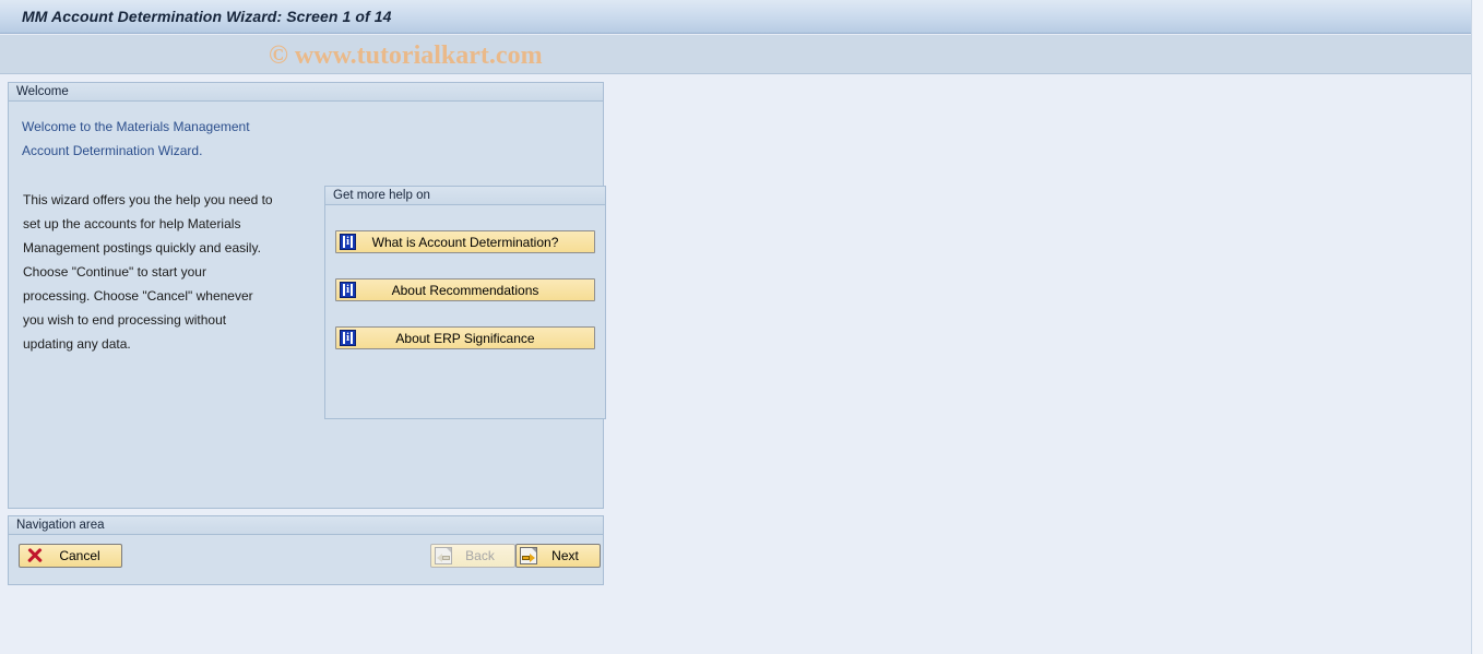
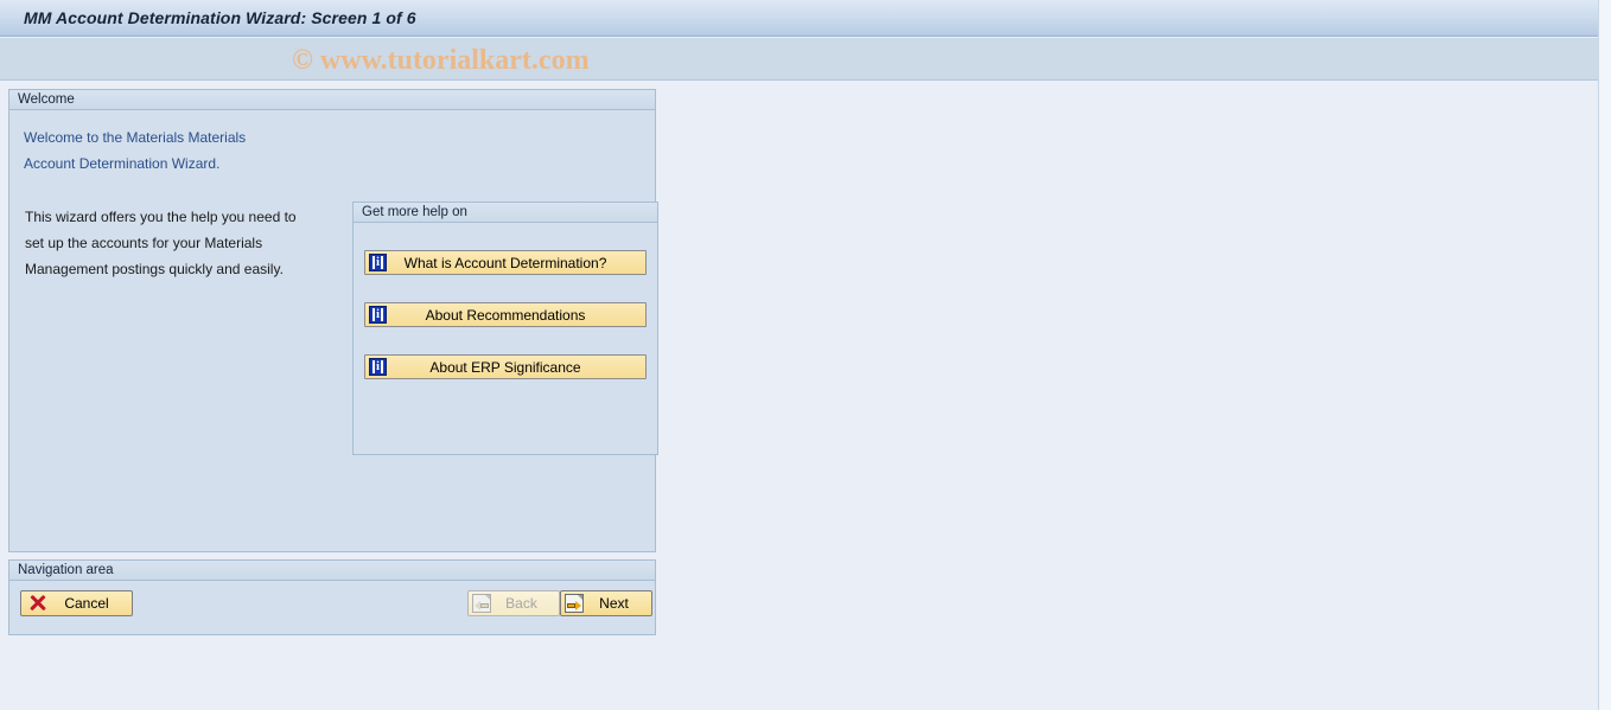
- MM Account Determination Wizard: Screen 1 of 14
+ MM Account Determination Wizard: Screen 1 of 6
  © www.tutorialkart.com
  Welcome
- Welcome to the Materials Management
+ Welcome to the Materials Materials
  Account Determination Wizard.
- This wizard offers you the help you need to set up the accounts for help Materials Management postings quickly and easily.
+ This wizard offers you the help you need to set up the accounts for your Materials Management postings quickly and easily.
- Choose "Continue" to start your processing. Choose "Cancel" whenever you wish to end processing without updating any data.
  Get more help on
  i
  What is Account Determination?
  i
  About Recommendations
  i
  About ERP Significance
  Navigation area
  Cancel
  Back
  Next
